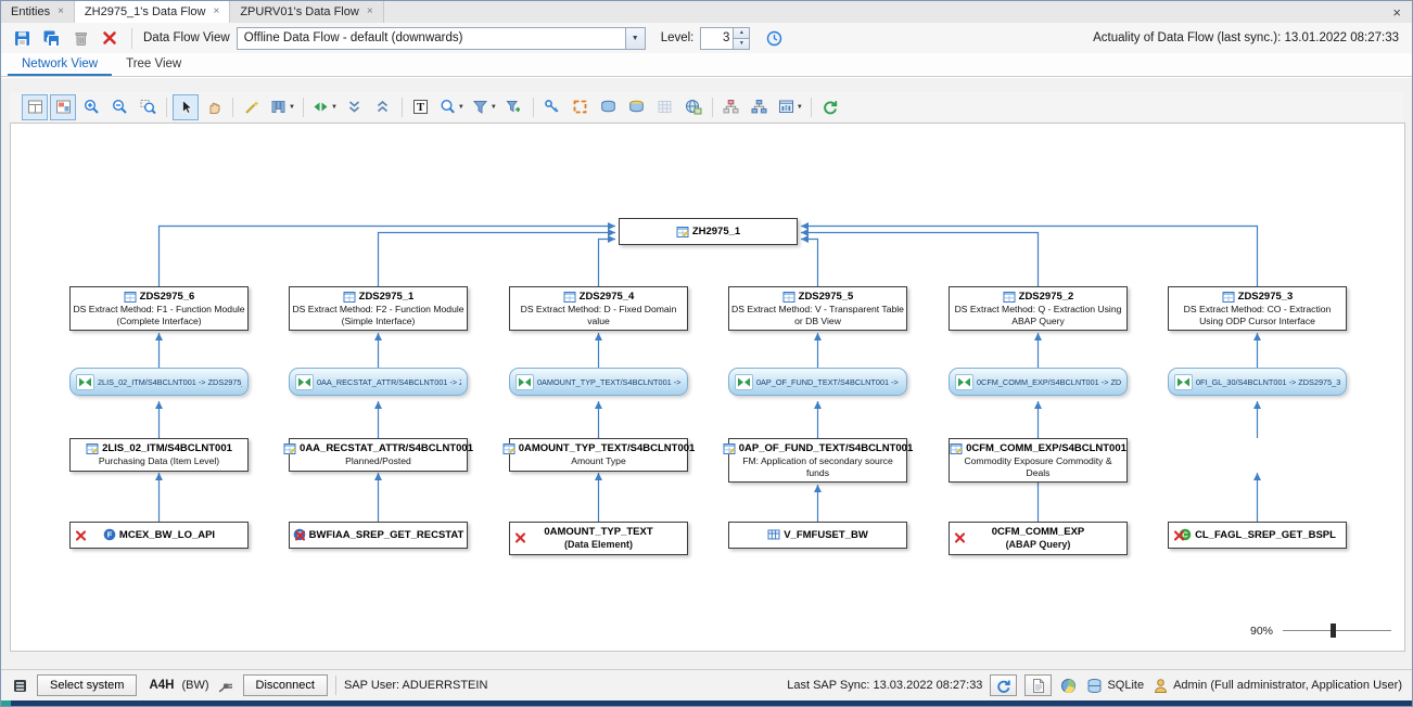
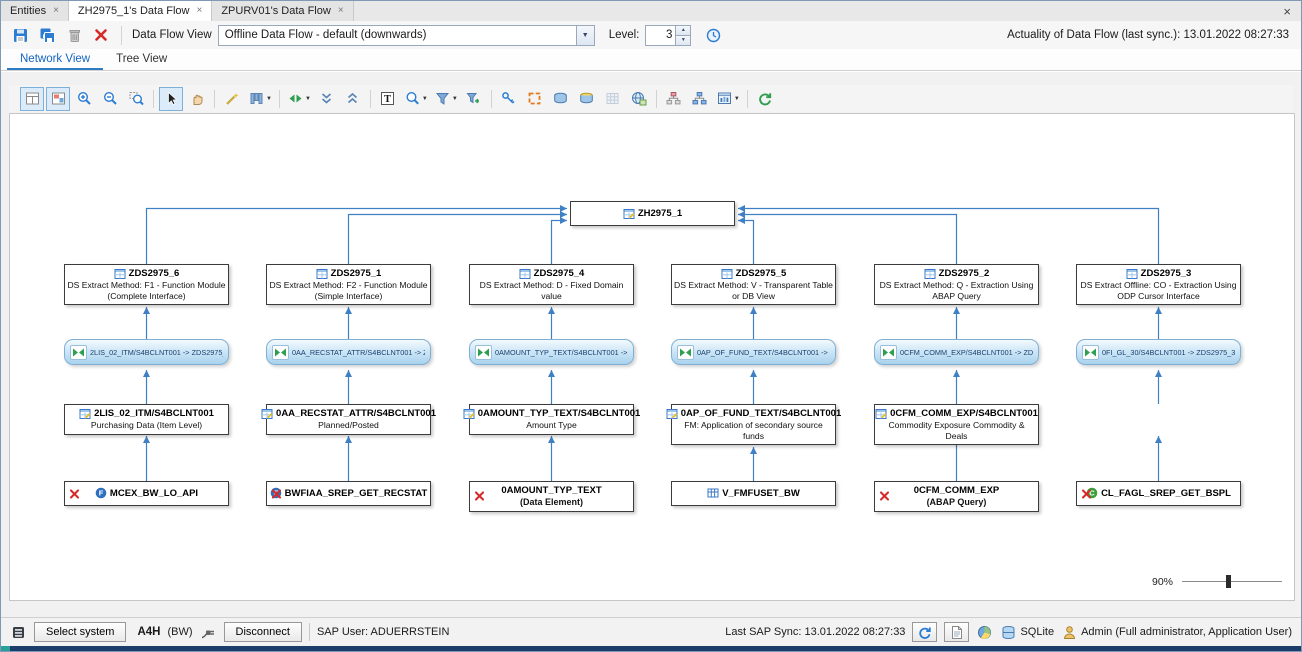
  Entities
  ×
  ZH2975_1's Data Flow
  ×
  ZPURV01's Data Flow
  ×
  ×
  Data Flow View
  Offline Data Flow - default (downwards)
  Level:
  3
  Actuality of Data Flow (last sync.): 13.01.2022 08:27:33
  Network View
  Tree View
  T
  90%
  ZH2975_1
  ZDS2975_6
  DS Extract Method: F1 - Function Module (Complete Interface)
  2LIS_02_ITM/S4BCLNT001 -> ZDS2975
  2LIS_02_ITM/S4BCLNT001
  Purchasing Data (Item Level)
  F
  MCEX_BW_LO_API
  ZDS2975_1
  DS Extract Method: F2 - Function Module (Simple Interface)
  0AA_RECSTAT_ATTR/S4BCLNT001 ->
  0AA_RECSTAT_ATTR/S4BCLNT001
  Planned/Posted
  BWFIAA_SREP_GET_RECSTAT
  ZDS2975_4
  DS Extract Method: D - Fixed Domain value
  0AMOUNT_TYP_TEXT/S4BCLNT001 ->
  0AMOUNT_TYP_TEXT/S4BCLNT001
  Amount Type
  0AMOUNT_TYP_TEXT
  (Data Element)
  ZDS2975_5
  DS Extract Method: V - Transparent Table or DB View
  0AP_OF_FUND_TEXT/S4BCLNT001 ->
  0AP_OF_FUND_TEXT/S4BCLNT001
  FM: Application of secondary source funds
  V_FMFUSET_BW
  ZDS2975_2
  DS Extract Method: Q - Extraction Using ABAP Query
  0CFM_COMM_EXP/S4BCLNT001 -> ZD
  0CFM_COMM_EXP/S4BCLNT001
  Commodity Exposure Commodity & Deals
  0CFM_COMM_EXP
  (ABAP Query)
  ZDS2975_3
- DS Extract Method: CO - Extraction Using ODP Cursor Interface
+ DS Extract Offline: CO - Extraction Using ODP Cursor Interface
  0FI_GL_30/S4BCLNT001 -> ZDS2975_3
  C
  CL_FAGL_SREP_GET_BSPL
  Select system
  A4H
  (BW)
  Disconnect
  SAP User: ADUERRSTEIN
- Last SAP Sync: 13.03.2022 08:27:33
+ Last SAP Sync: 13.01.2022 08:27:33
  SQLite
  Admin (Full administrator, Application User)
